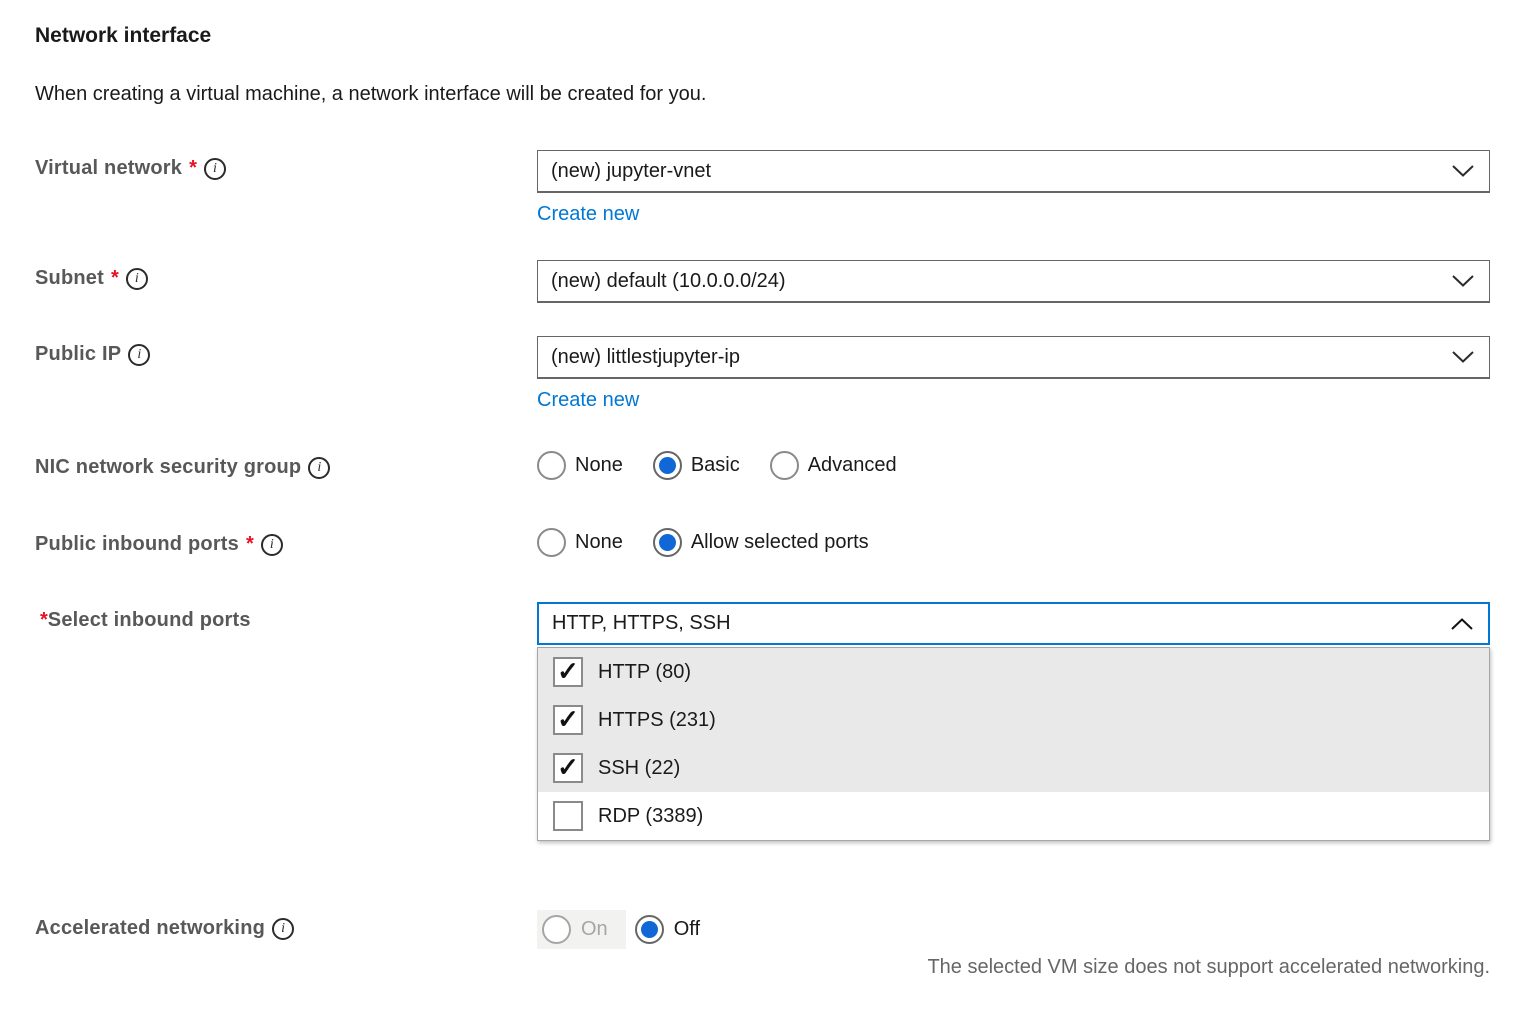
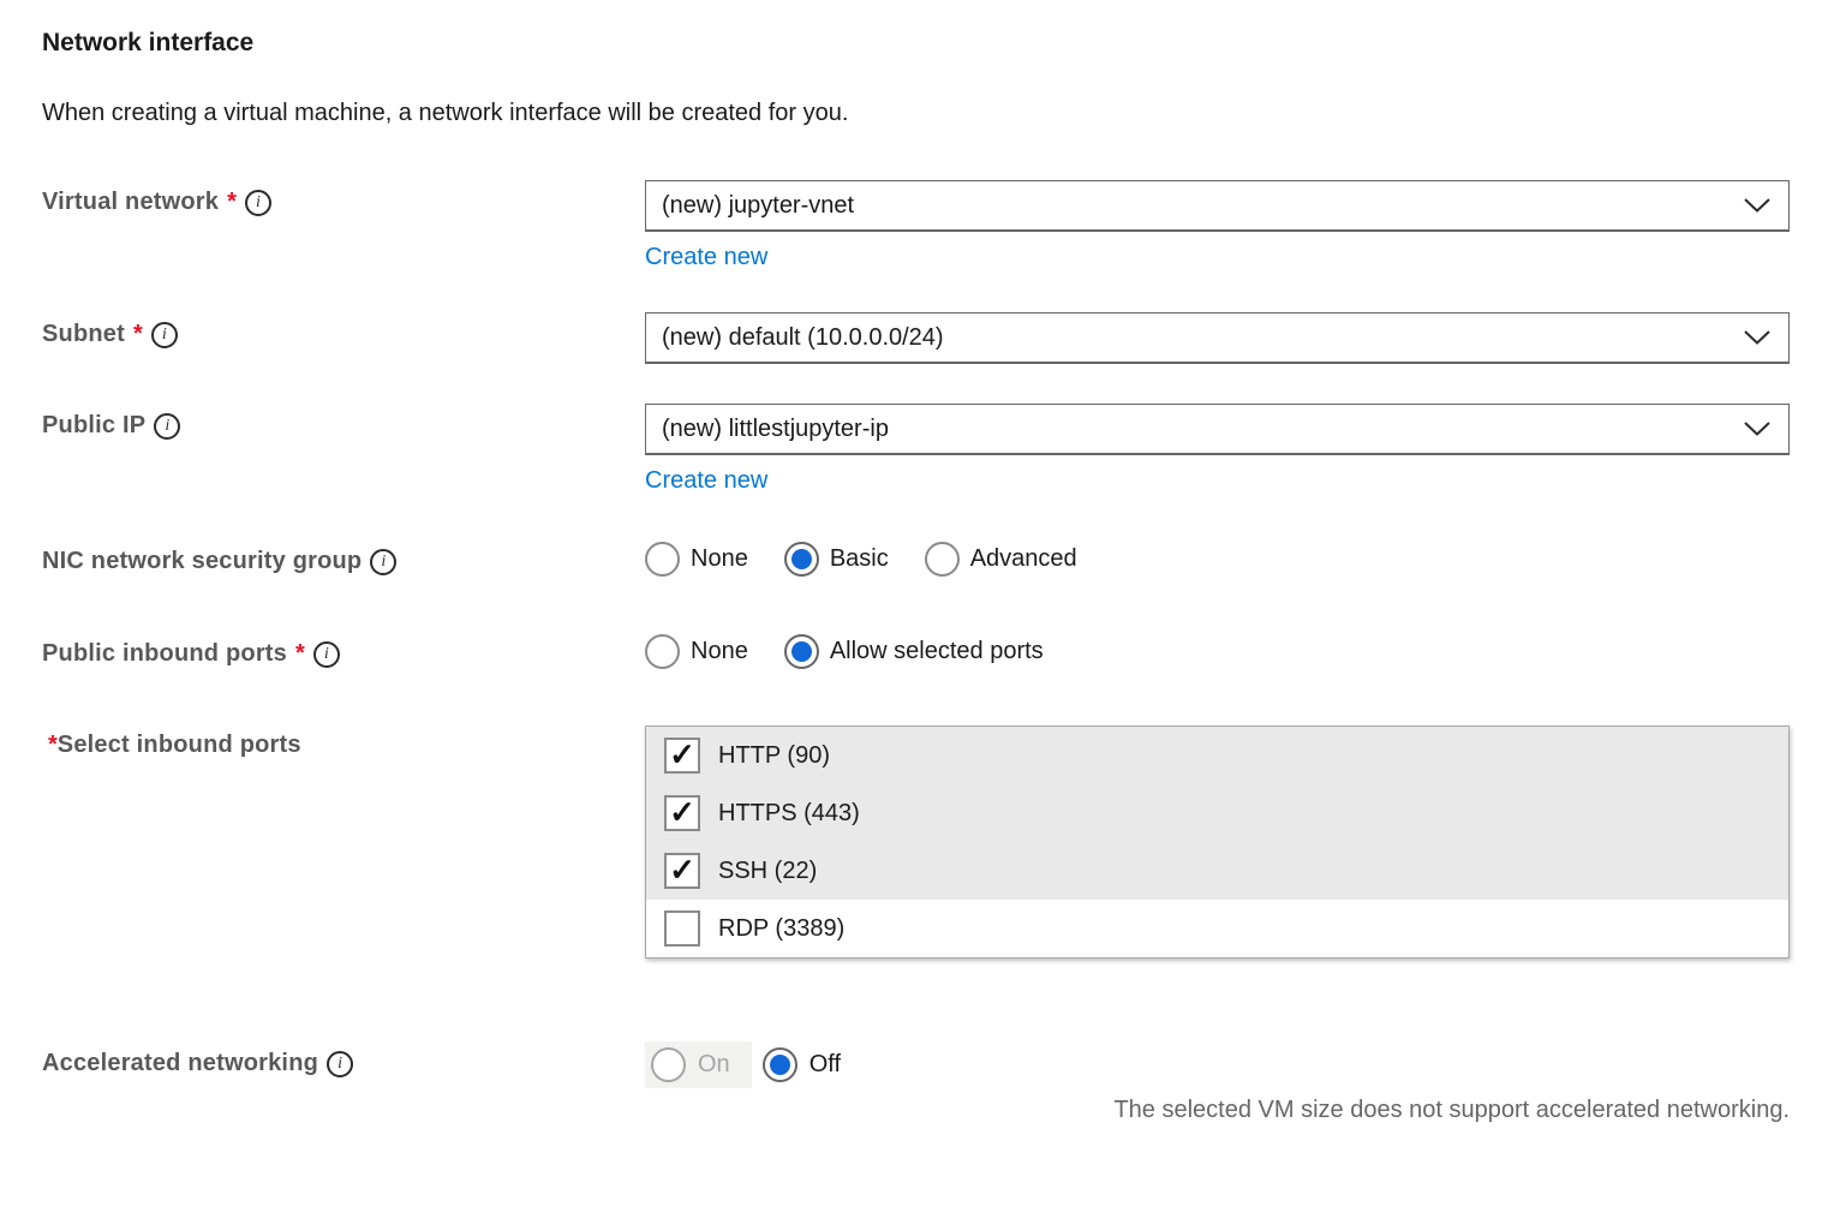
  Network interface
  When creating a virtual machine, a network interface will be created for you.
  Virtual network
  *
  i
  (new) jupyter-vnet
  Create new
  Subnet
  *
  i
  (new) default (10.0.0.0/24)
  Public IP
  i
  (new) littlestjupyter-ip
  Create new
  NIC network security group
  i
  None
  Basic
  Advanced
  Public inbound ports
  *
  i
  None
  Allow selected ports
  *
  Select inbound ports
- HTTP, HTTPS, SSH
- HTTP (80)
+ HTTP (90)
- HTTPS (231)
+ HTTPS (443)
  SSH (22)
  RDP (3389)
  Accelerated networking
  i
  On
  Off
  The selected VM size does not support accelerated networking.
